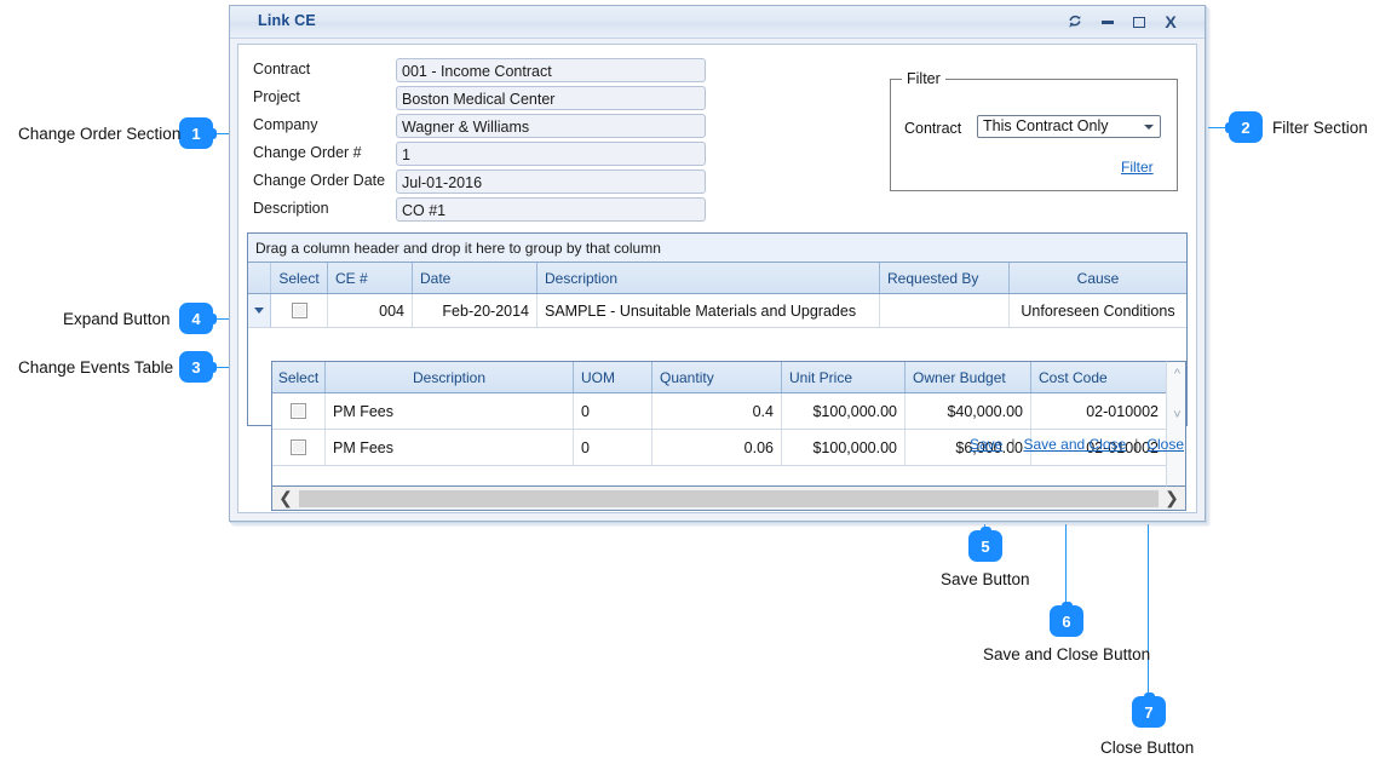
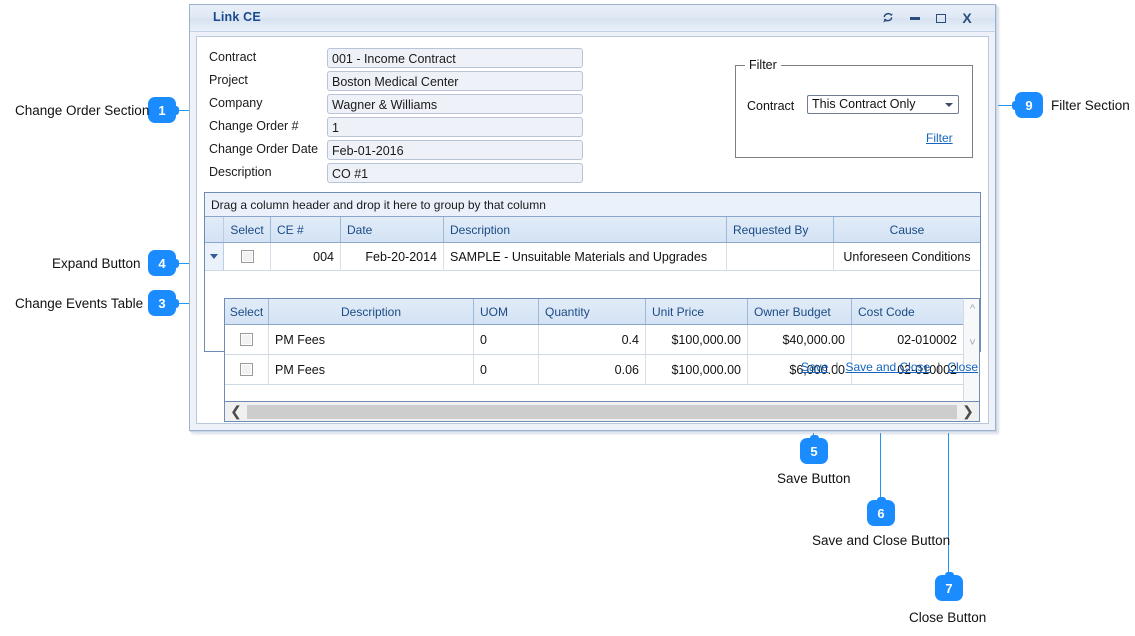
  1
  Change Order Section
- 2
+ 9
  Filter Section
  3
  Change Events Table
  4
  Expand Button
  5
  Save Button
  6
  Save and Close Button
  7
  Close Button
  Link CE
  X
  Contract
  001 - Income Contract
  Project
  Boston Medical Center
  Company
  Wagner & Williams
  Change Order #
  1
  Change Order Date
- Jul-01-2016
+ Feb-01-2016
  Description
  CO #1
  Filter
  Contract
  This Contract Only
  Filter
  Drag a column header and drop it here to group by that column
  Select
  CE #
  Date
  Description
  Requested By
  Cause
  004
  Feb-20-2014
  SAMPLE - Unsuitable Materials and Upgrades
  Unforeseen Conditions
  Select
  Description
  UOM
  Quantity
  Unit Price
  Owner Budget
  Cost Code
  PM Fees
  0
  0.4
  $100,000.00
  $40,000.00
  02-010002
  PM Fees
  0
  0.06
  $100,000.00
  $6,000.00
  02-010002
  ^
  ˅
  ❮
  ❯
  Save
  |
  Save and Close
  |
  Close
